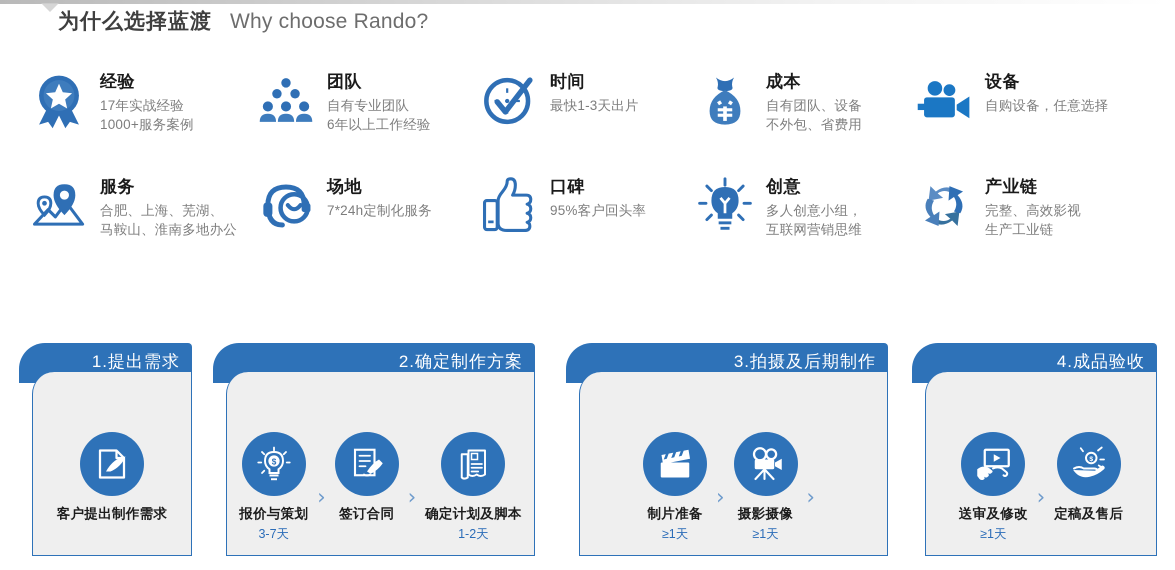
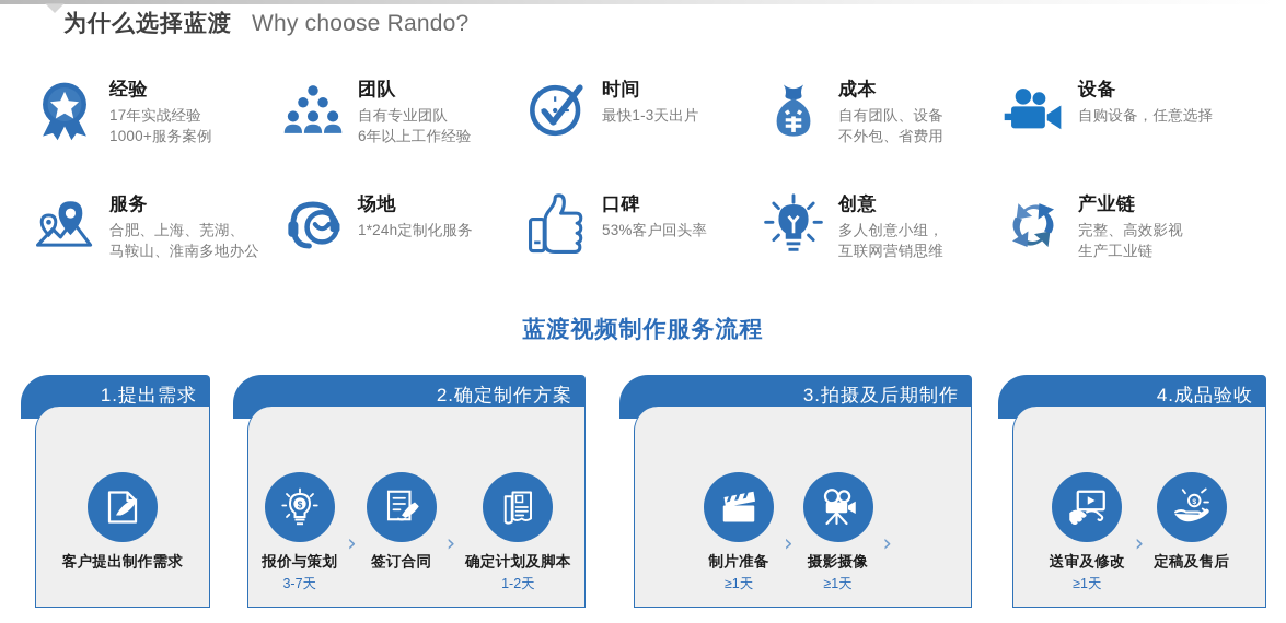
  为什么选择蓝渡
  Why choose Rando?
  经验
  17年实战经验
  1000+服务案例
  团队
  自有专业团队
  6年以上工作经验
  时间
  最快1-3天出片
  成本
  自有团队、设备
  不外包、省费用
  设备
  自购设备，任意选择
  服务
  合肥、上海、芜湖、
  马鞍山、淮南多地办公
  场地
- 7*24h定制化服务
+ 1*24h定制化服务
  口碑
- 95%客户回头率
+ 53%客户回头率
  创意
  多人创意小组，
  互联网营销思维
  产业链
  完整、高效影视
  生产工业链
+ 蓝渡视频制作服务流程
  1.提出需求
  客户提出制作需求
  2.确定制作方案
  $
  报价与策划
  3-7天
  ›
  签订合同
  ›
  确定计划及脚本
  1-2天
  3.拍摄及后期制作
  制片准备
  ≥1天
  ›
  摄影摄像
  ≥1天
  ›
  4.成品验收
  送审及修改
  ≥1天
  ›
  定稿及售后
